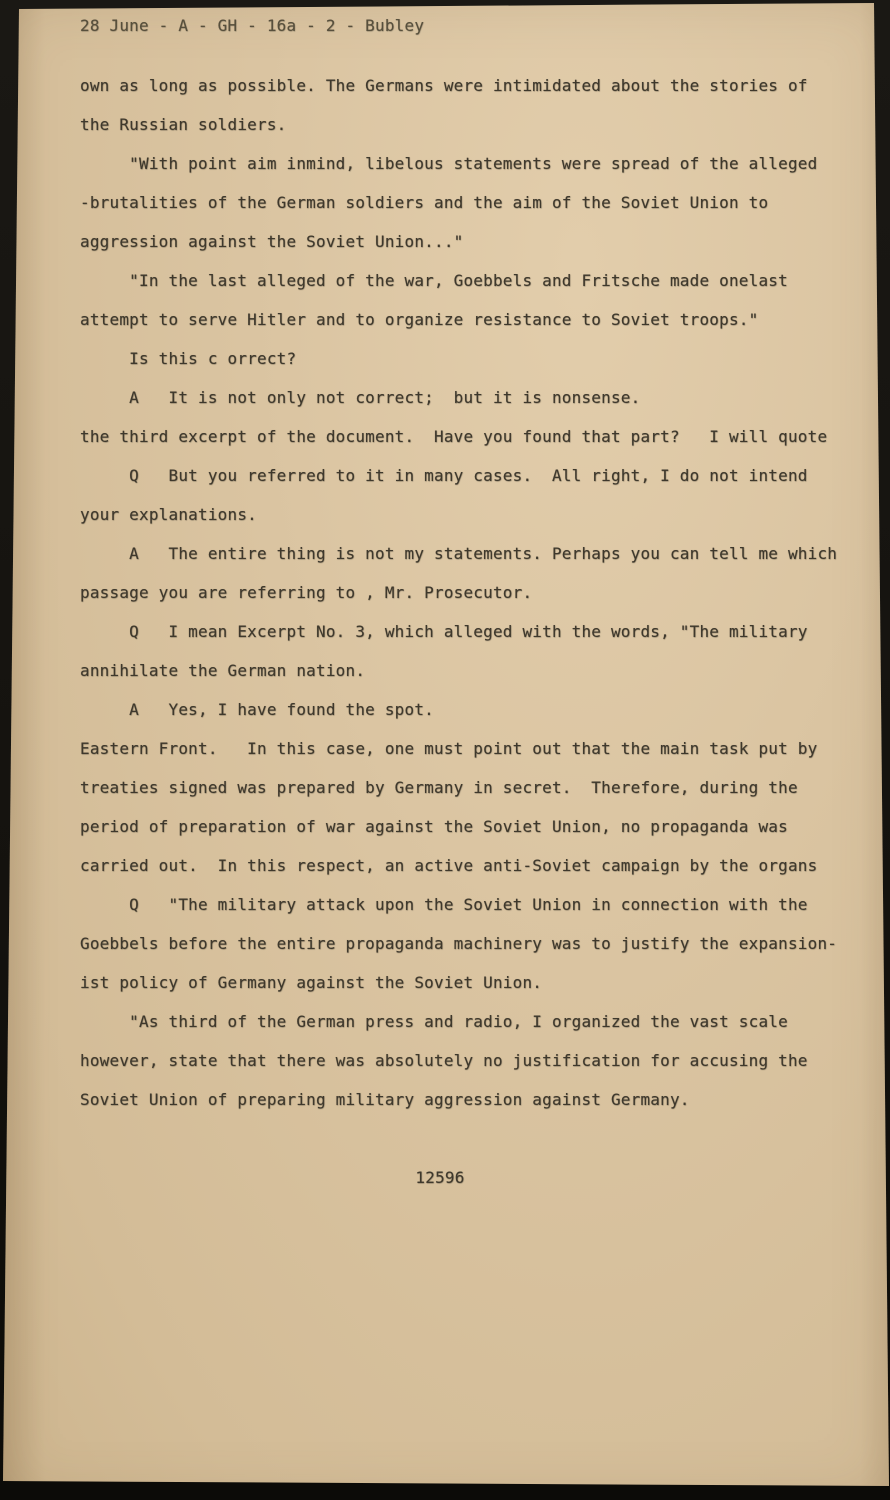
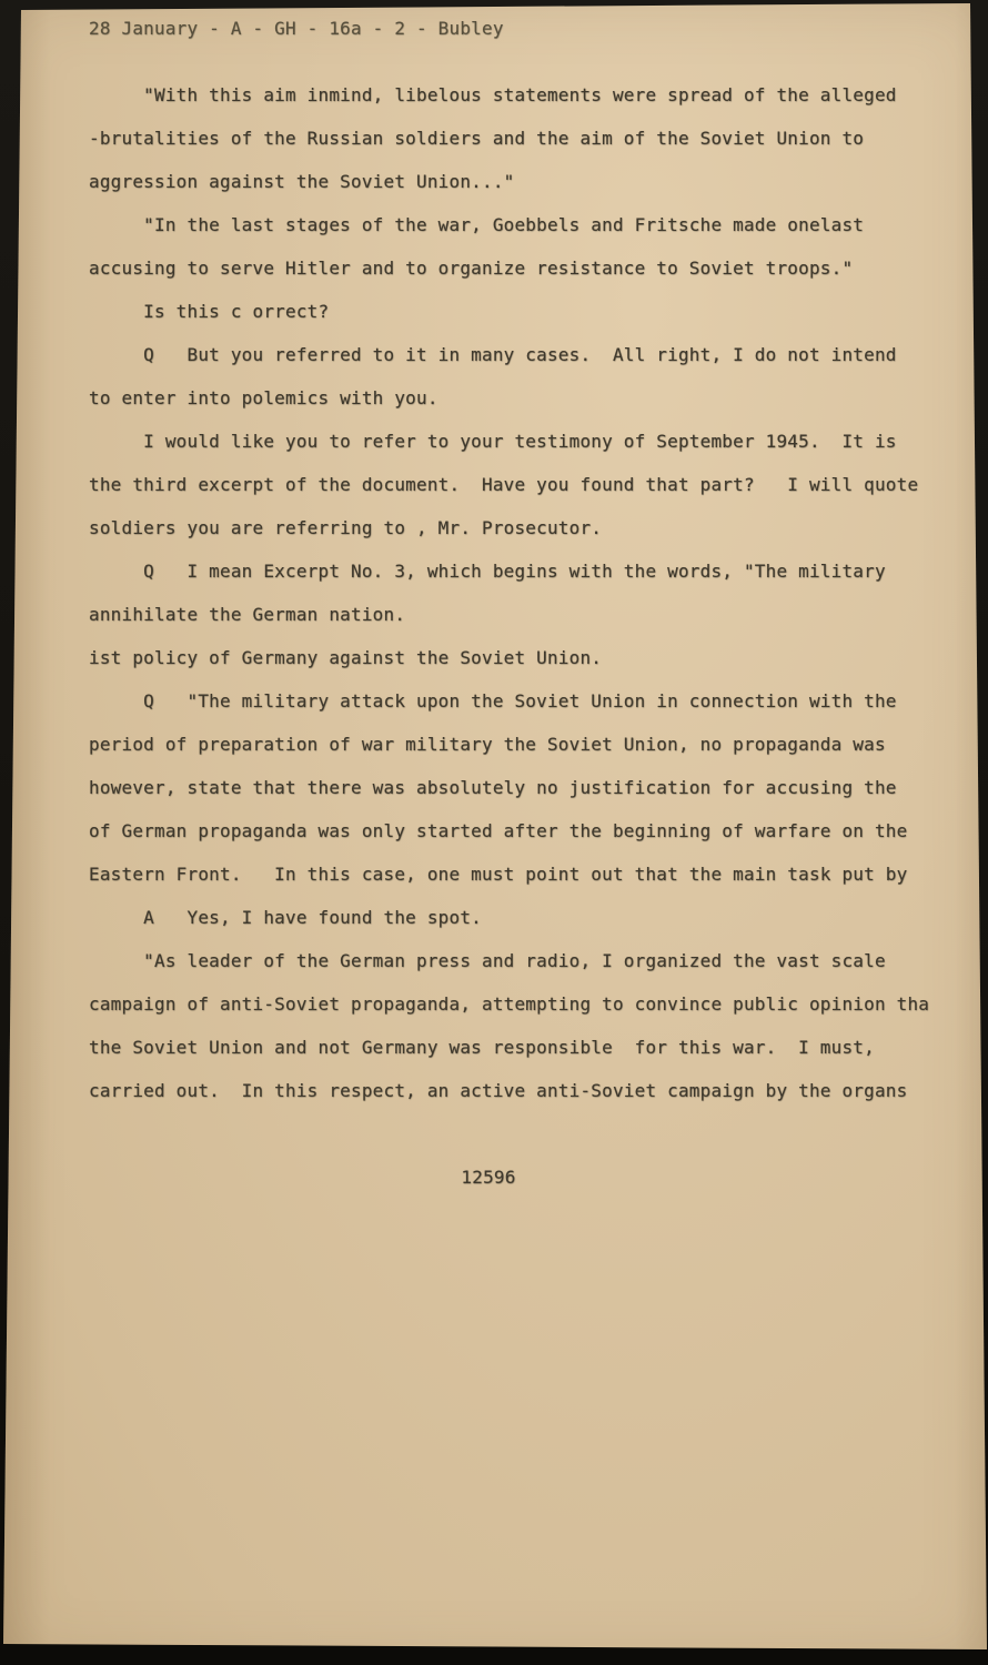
- 28 June - A - GH - 16a - 2 - Bubley
+ 28 January - A - GH - 16a - 2 - Bubley
- own as long as possible. The Germans were intimidated about the stories of
- the Russian soldiers.
- "With point aim inmind, libelous statements were spread of the alleged
+ "With this aim inmind, libelous statements were spread of the alleged
- -brutalities of the German soldiers and the aim of the Soviet Union to
+ -brutalities of the Russian soldiers and the aim of the Soviet Union to
  aggression against the Soviet Union..."
- "In the last alleged of the war, Goebbels and Fritsche made onelast
+ "In the last stages of the war, Goebbels and Fritsche made onelast
- attempt to serve Hitler and to organize resistance to Soviet troops."
+ accusing to serve Hitler and to organize resistance to Soviet troops."
  Is this c orrect?
- A It is not only not correct; but it is nonsense.
- the third excerpt of the document. Have you found that part? I will quote
+ Q But you referred to it in many cases. All right, I do not intend
+ to enter into polemics with you.
+ I would like you to refer to your testimony of September 1945. It is
- Q But you referred to it in many cases. All right, I do not intend
+ the third excerpt of the document. Have you found that part? I will quote
- your explanations.
- A The entire thing is not my statements. Perhaps you can tell me which
- passage you are referring to , Mr. Prosecutor.
+ soldiers you are referring to , Mr. Prosecutor.
- Q I mean Excerpt No. 3, which alleged with the words, "The military
+ Q I mean Excerpt No. 3, which begins with the words, "The military
  annihilate the German nation.
- A Yes, I have found the spot.
+ ist policy of Germany against the Soviet Union.
- Eastern Front. In this case, one must point out that the main task put by
+ Q "The military attack upon the Soviet Union in connection with the
- treaties signed was prepared by Germany in secret. Therefore, during the
- period of preparation of war against the Soviet Union, no propaganda was
+ period of preparation of war military the Soviet Union, no propaganda was
- carried out. In this respect, an active anti-Soviet campaign by the organs
+ however, state that there was absolutely no justification for accusing the
+ of German propaganda was only started after the beginning of warfare on the
- Q "The military attack upon the Soviet Union in connection with the
+ Eastern Front. In this case, one must point out that the main task put by
- Goebbels before the entire propaganda machinery was to justify the expansion-
- ist policy of Germany against the Soviet Union.
+ A Yes, I have found the spot.
- "As third of the German press and radio, I organized the vast scale
+ "As leader of the German press and radio, I organized the vast scale
+ campaign of anti-Soviet propaganda, attempting to convince public opinion tha
+ the Soviet Union and not Germany was responsible for this war. I must,
- however, state that there was absolutely no justification for accusing the
+ carried out. In this respect, an active anti-Soviet campaign by the organs
- Soviet Union of preparing military aggression against Germany.
  12596
